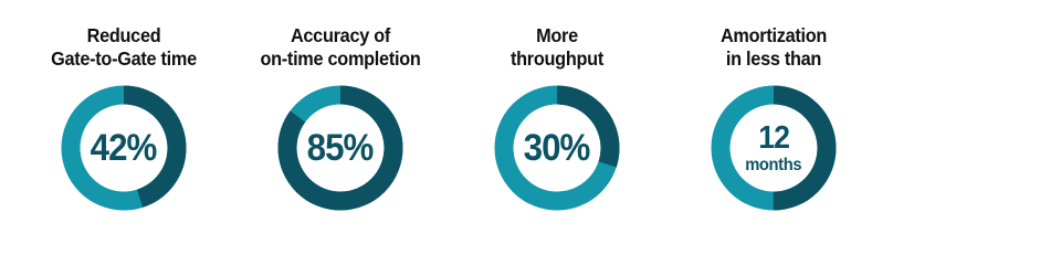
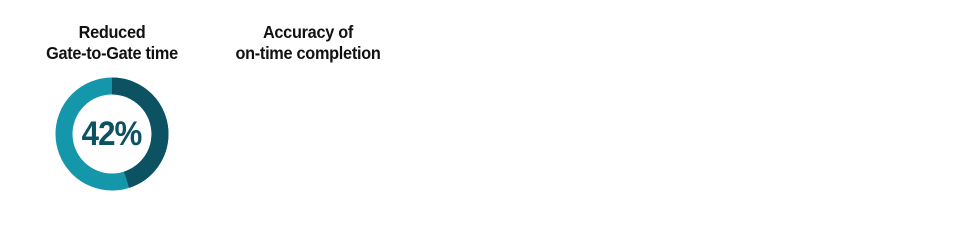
  Reduced
  Gate-to-Gate time
  42%
  Accuracy of
  on-time completion
- 85%
- More
- throughput
- 30%
- Amortization
- in less than
- 12
- months
